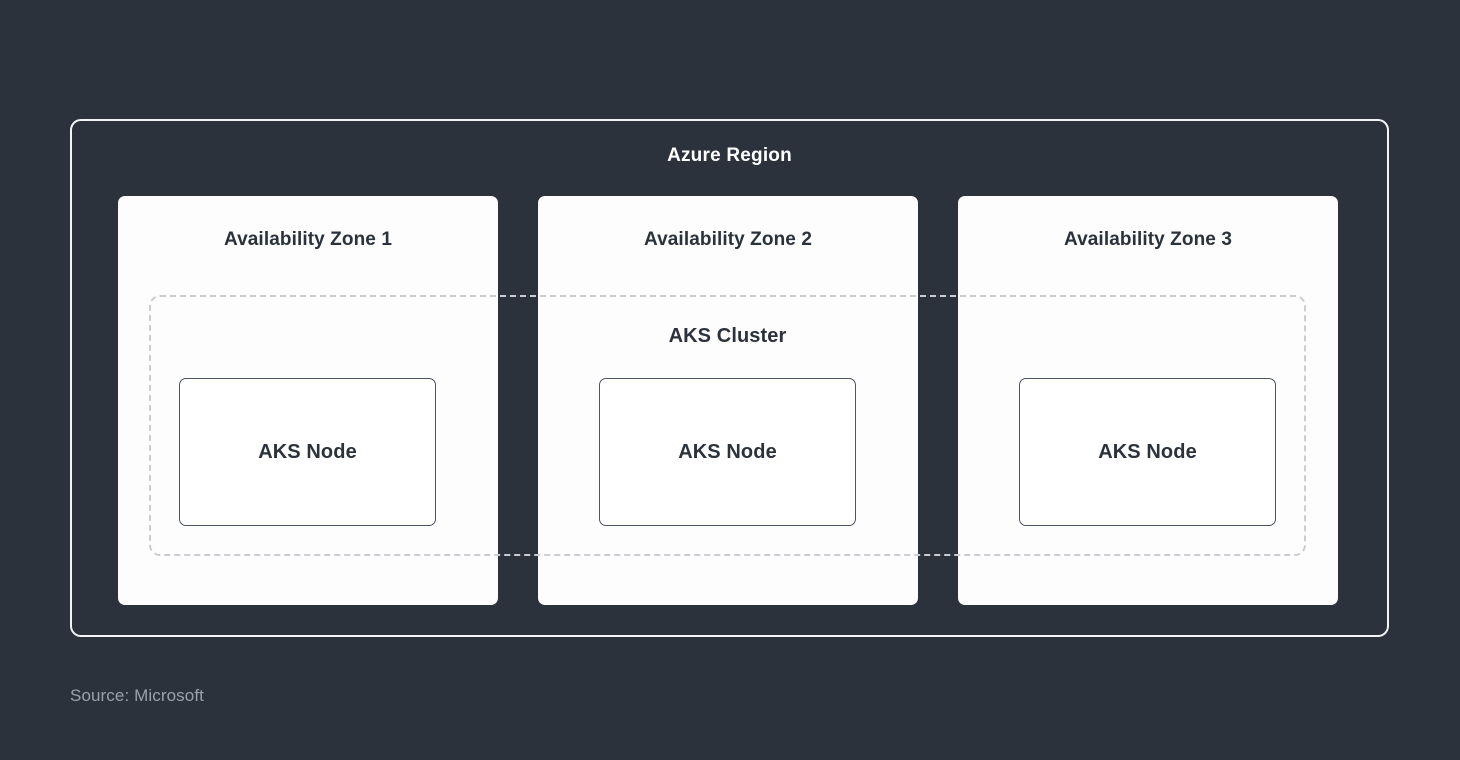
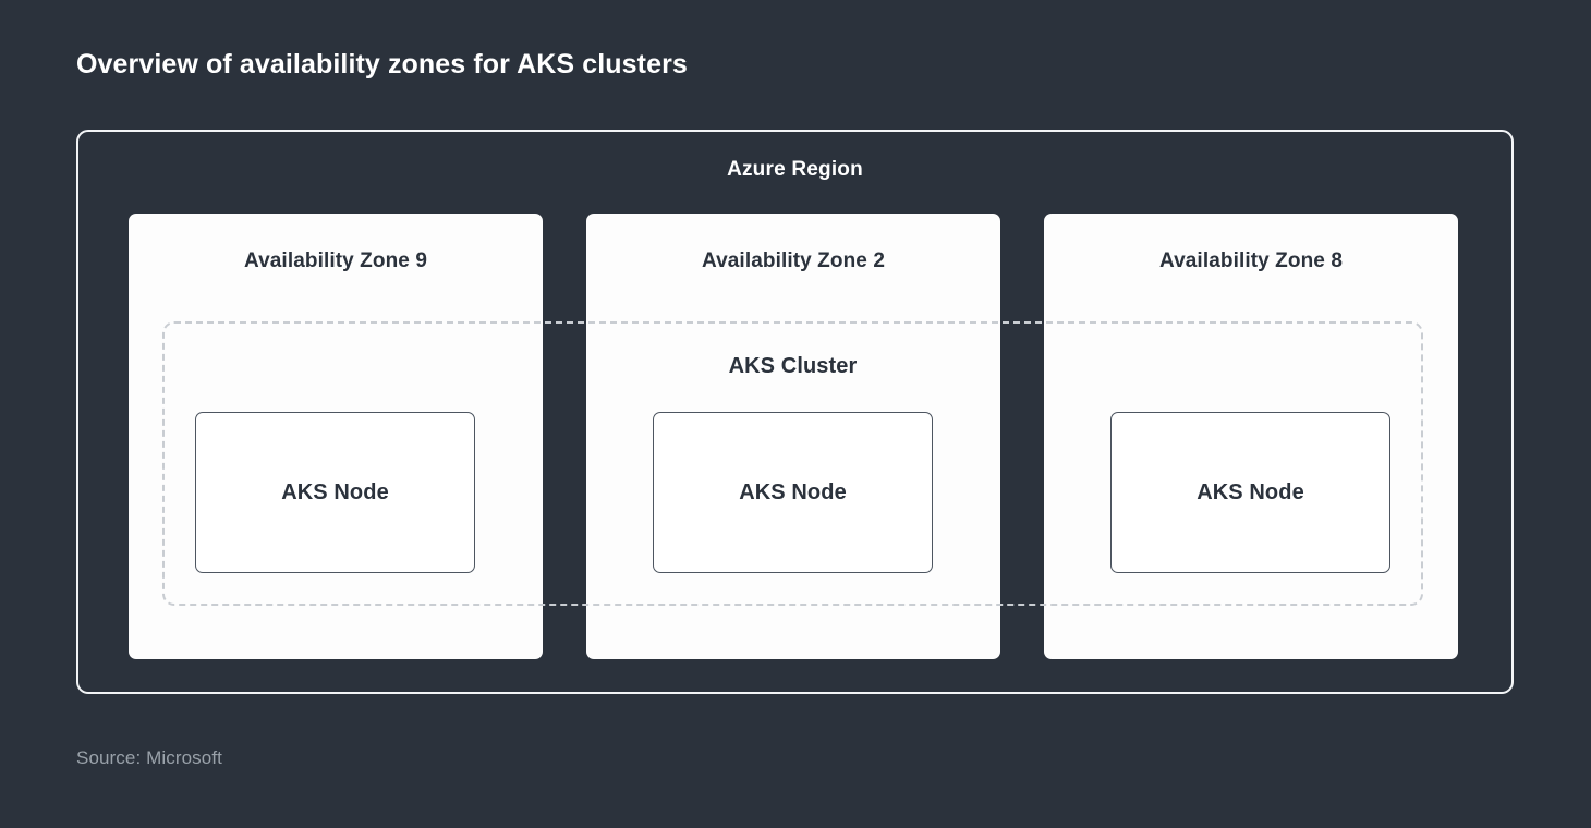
+ Overview of availability zones for AKS clusters
  Azure Region
- Availability Zone 1
+ Availability Zone 9
  Availability Zone 2
- Availability Zone 3
+ Availability Zone 8
  AKS Cluster
  AKS Node
  AKS Node
  AKS Node
  Source: Microsoft
